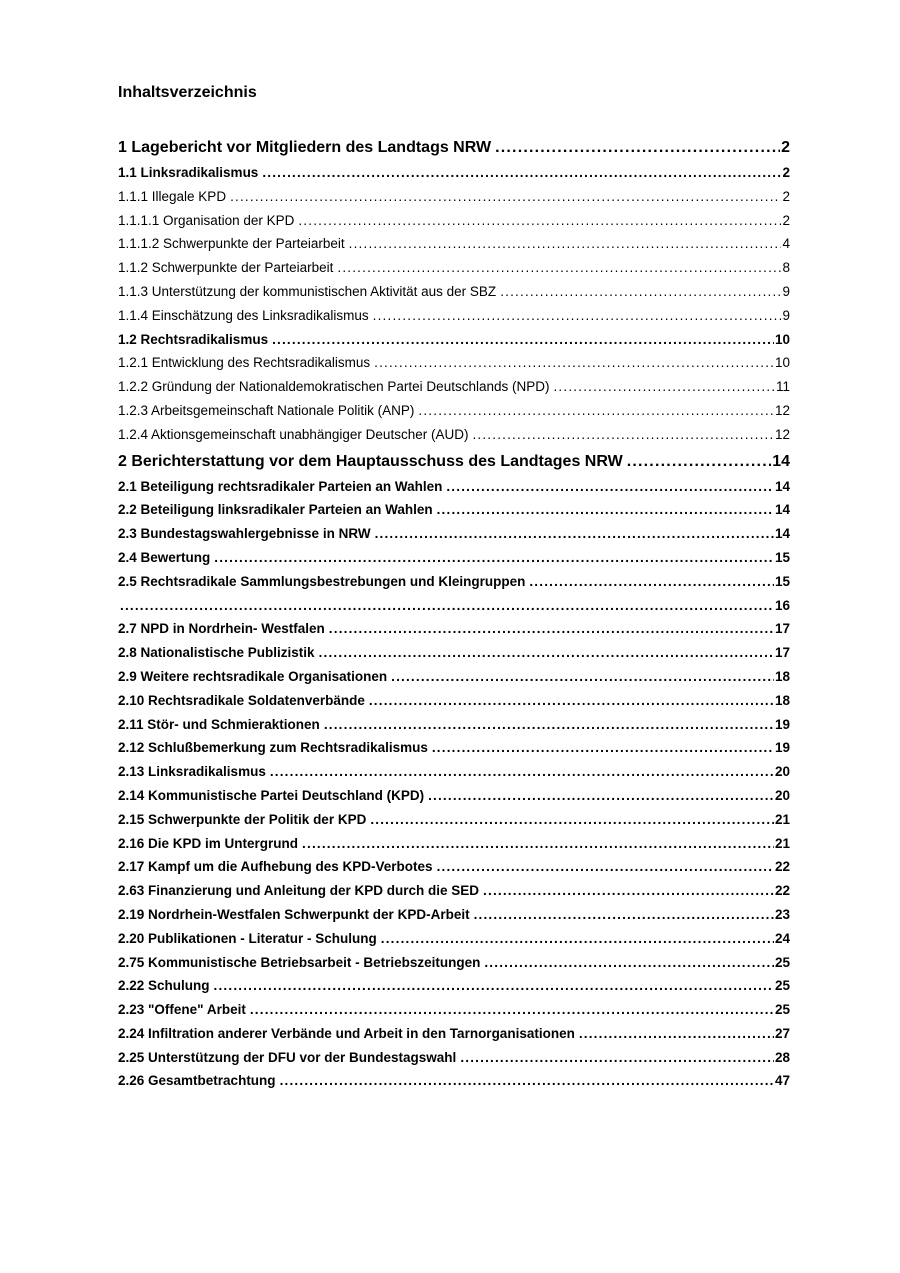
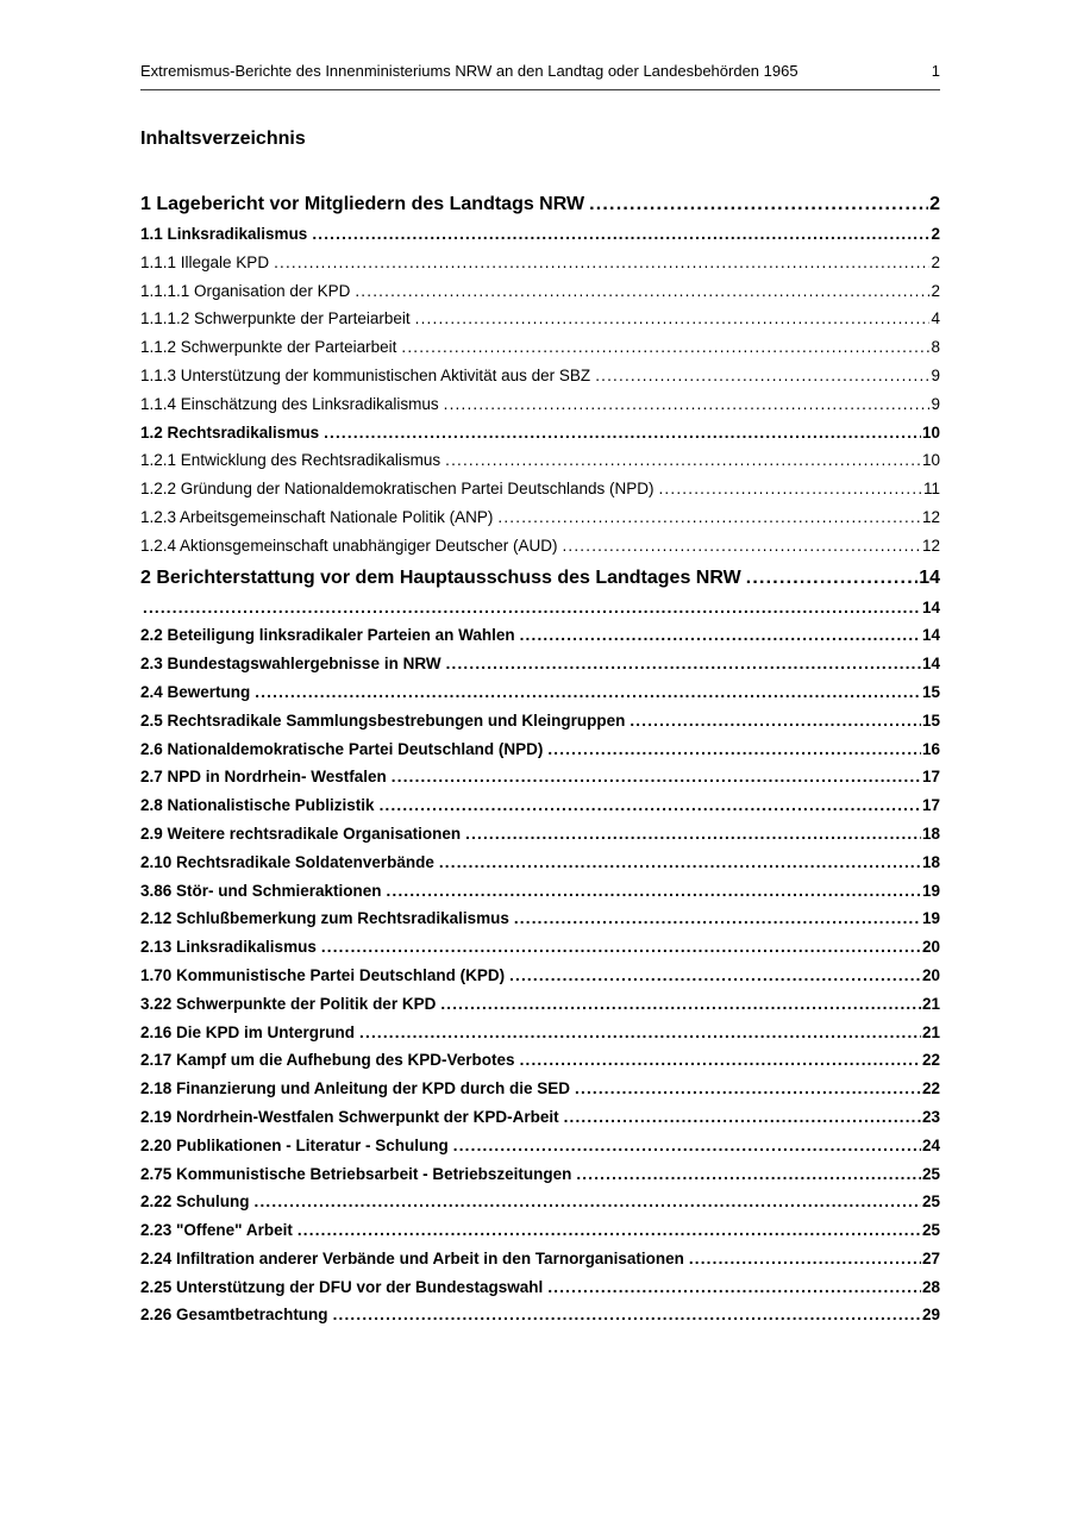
+ Extremismus-Berichte des Innenministeriums NRW an den Landtag oder Landesbehörden 1965
+ 1
  Inhaltsverzeichnis
  1 Lagebericht vor Mitgliedern des Landtags NRW
  2
  1.1 Linksradikalismus
  2
  1.1.1 Illegale KPD
  2
  1.1.1.1 Organisation der KPD
  2
  1.1.1.2 Schwerpunkte der Parteiarbeit
  4
  1.1.2 Schwerpunkte der Parteiarbeit
  8
  1.1.3 Unterstützung der kommunistischen Aktivität aus der SBZ
  9
  1.1.4 Einschätzung des Linksradikalismus
  9
  1.2 Rechtsradikalismus
  10
  1.2.1 Entwicklung des Rechtsradikalismus
  10
  1.2.2 Gründung der Nationaldemokratischen Partei Deutschlands (NPD)
  11
  1.2.3 Arbeitsgemeinschaft Nationale Politik (ANP)
  12
  1.2.4 Aktionsgemeinschaft unabhängiger Deutscher (AUD)
  12
  2 Berichterstattung vor dem Hauptausschuss des Landtages NRW
  14
- 2.1 Beteiligung rechtsradikaler Parteien an Wahlen
  14
  2.2 Beteiligung linksradikaler Parteien an Wahlen
  14
  2.3 Bundestagswahlergebnisse in NRW
  14
  2.4 Bewertung
  15
  2.5 Rechtsradikale Sammlungsbestrebungen und Kleingruppen
  15
+ 2.6 Nationaldemokratische Partei Deutschland (NPD)
  16
  2.7 NPD in Nordrhein- Westfalen
  17
  2.8 Nationalistische Publizistik
  17
  2.9 Weitere rechtsradikale Organisationen
  18
  2.10 Rechtsradikale Soldatenverbände
  18
- 2.11 Stör- und Schmieraktionen
+ 3.86 Stör- und Schmieraktionen
  19
  2.12 Schlußbemerkung zum Rechtsradikalismus
  19
  2.13 Linksradikalismus
  20
- 2.14 Kommunistische Partei Deutschland (KPD)
+ 1.70 Kommunistische Partei Deutschland (KPD)
  20
- 2.15 Schwerpunkte der Politik der KPD
+ 3.22 Schwerpunkte der Politik der KPD
  21
  2.16 Die KPD im Untergrund
  21
  2.17 Kampf um die Aufhebung des KPD-Verbotes
  22
- 2.63 Finanzierung und Anleitung der KPD durch die SED
+ 2.18 Finanzierung und Anleitung der KPD durch die SED
  22
  2.19 Nordrhein-Westfalen Schwerpunkt der KPD-Arbeit
  23
  2.20 Publikationen - Literatur - Schulung
  24
  2.75 Kommunistische Betriebsarbeit - Betriebszeitungen
  25
  2.22 Schulung
  25
  2.23 "Offene" Arbeit
  25
  2.24 Infiltration anderer Verbände und Arbeit in den Tarnorganisationen
  27
  2.25 Unterstützung der DFU vor der Bundestagswahl
  28
  2.26 Gesamtbetrachtung
- 47
+ 29
